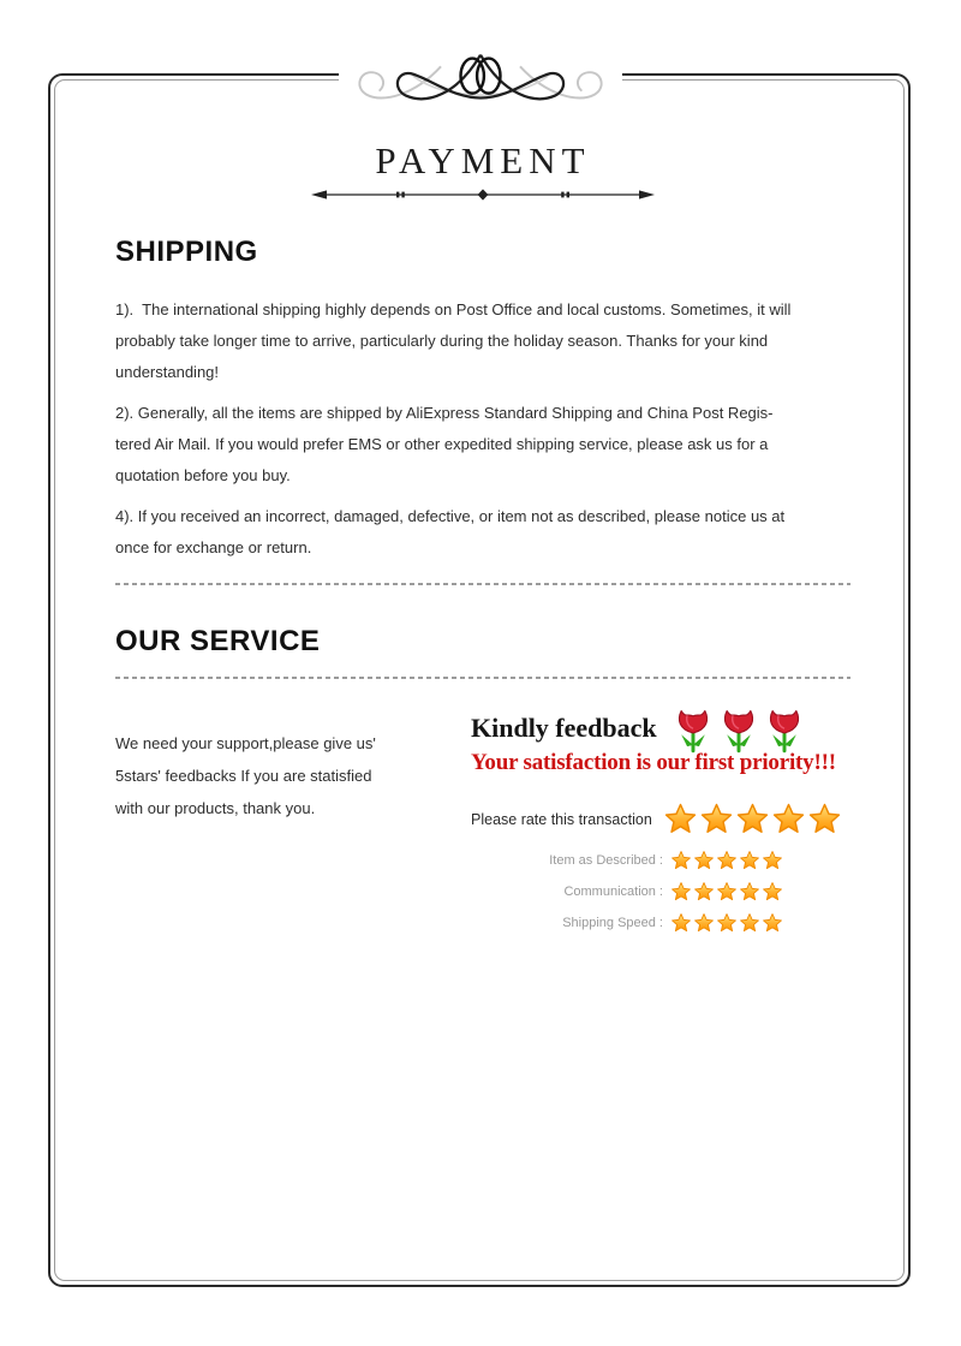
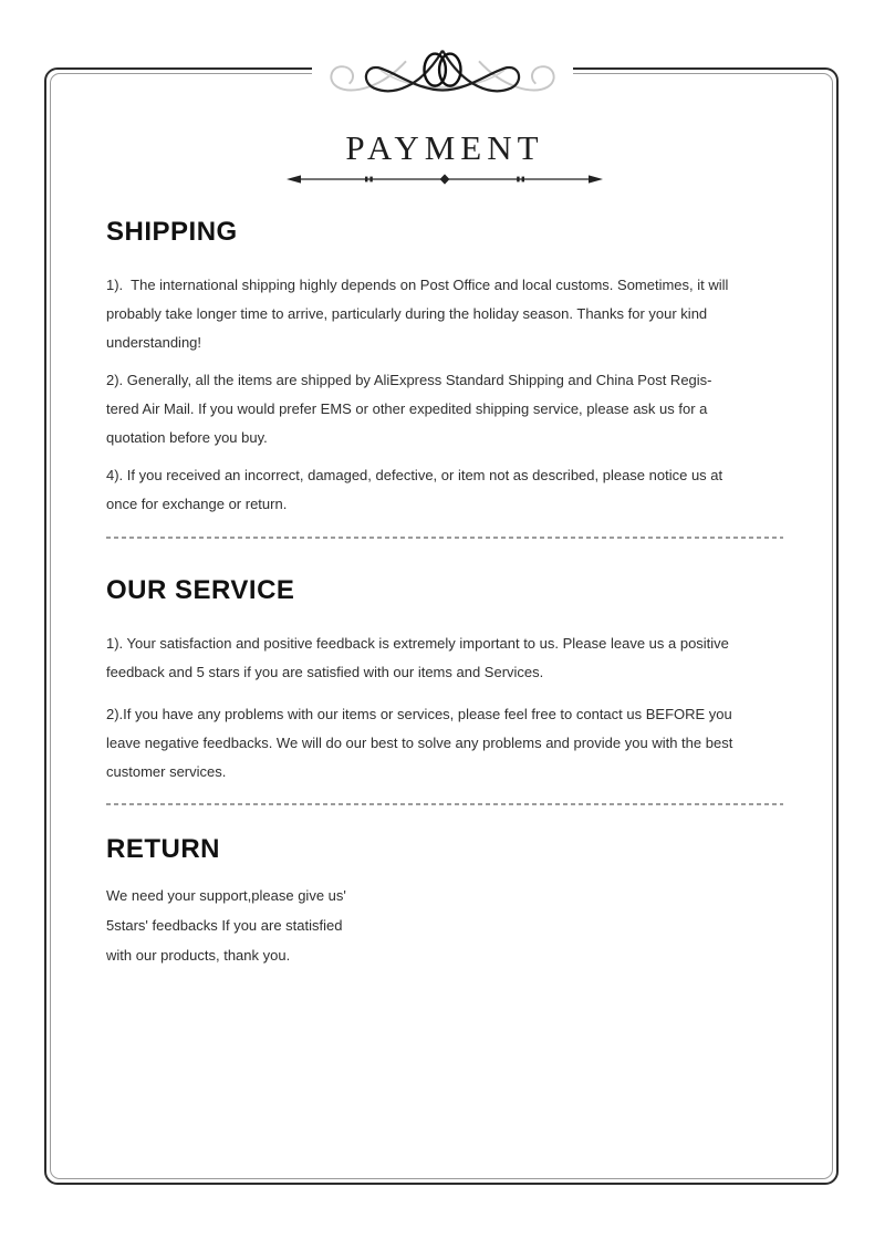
  PAYMENT
  SHIPPING
  1). The international shipping highly depends on Post Office and local customs. Sometimes, it will
  probably take longer time to arrive, particularly during the holiday season. Thanks for your kind
  understanding!
  2). Generally, all the items are shipped by AliExpress Standard Shipping and China Post Regis-
  tered Air Mail. If you would prefer EMS or other expedited shipping service, please ask us for a
  quotation before you buy.
  4). If you received an incorrect, damaged, defective, or item not as described, please notice us at
  once for exchange or return.
  OUR SERVICE
+ 1). Your satisfaction and positive feedback is extremely important to us. Please leave us a positive
+ feedback and 5 stars if you are satisfied with our items and Services.
+ 2).If you have any problems with our items or services, please feel free to contact us BEFORE you
+ leave negative feedbacks. We will do our best to solve any problems and provide you with the best
+ customer services.
+ RETURN
  We need your support,please give us'
  5stars' feedbacks If you are statisfied
  with our products, thank you.
- Kindly feedback
- Your satisfaction is our first priority!!!
- Please rate this transaction
- Item as Described :
- Communication :
- Shipping Speed :
